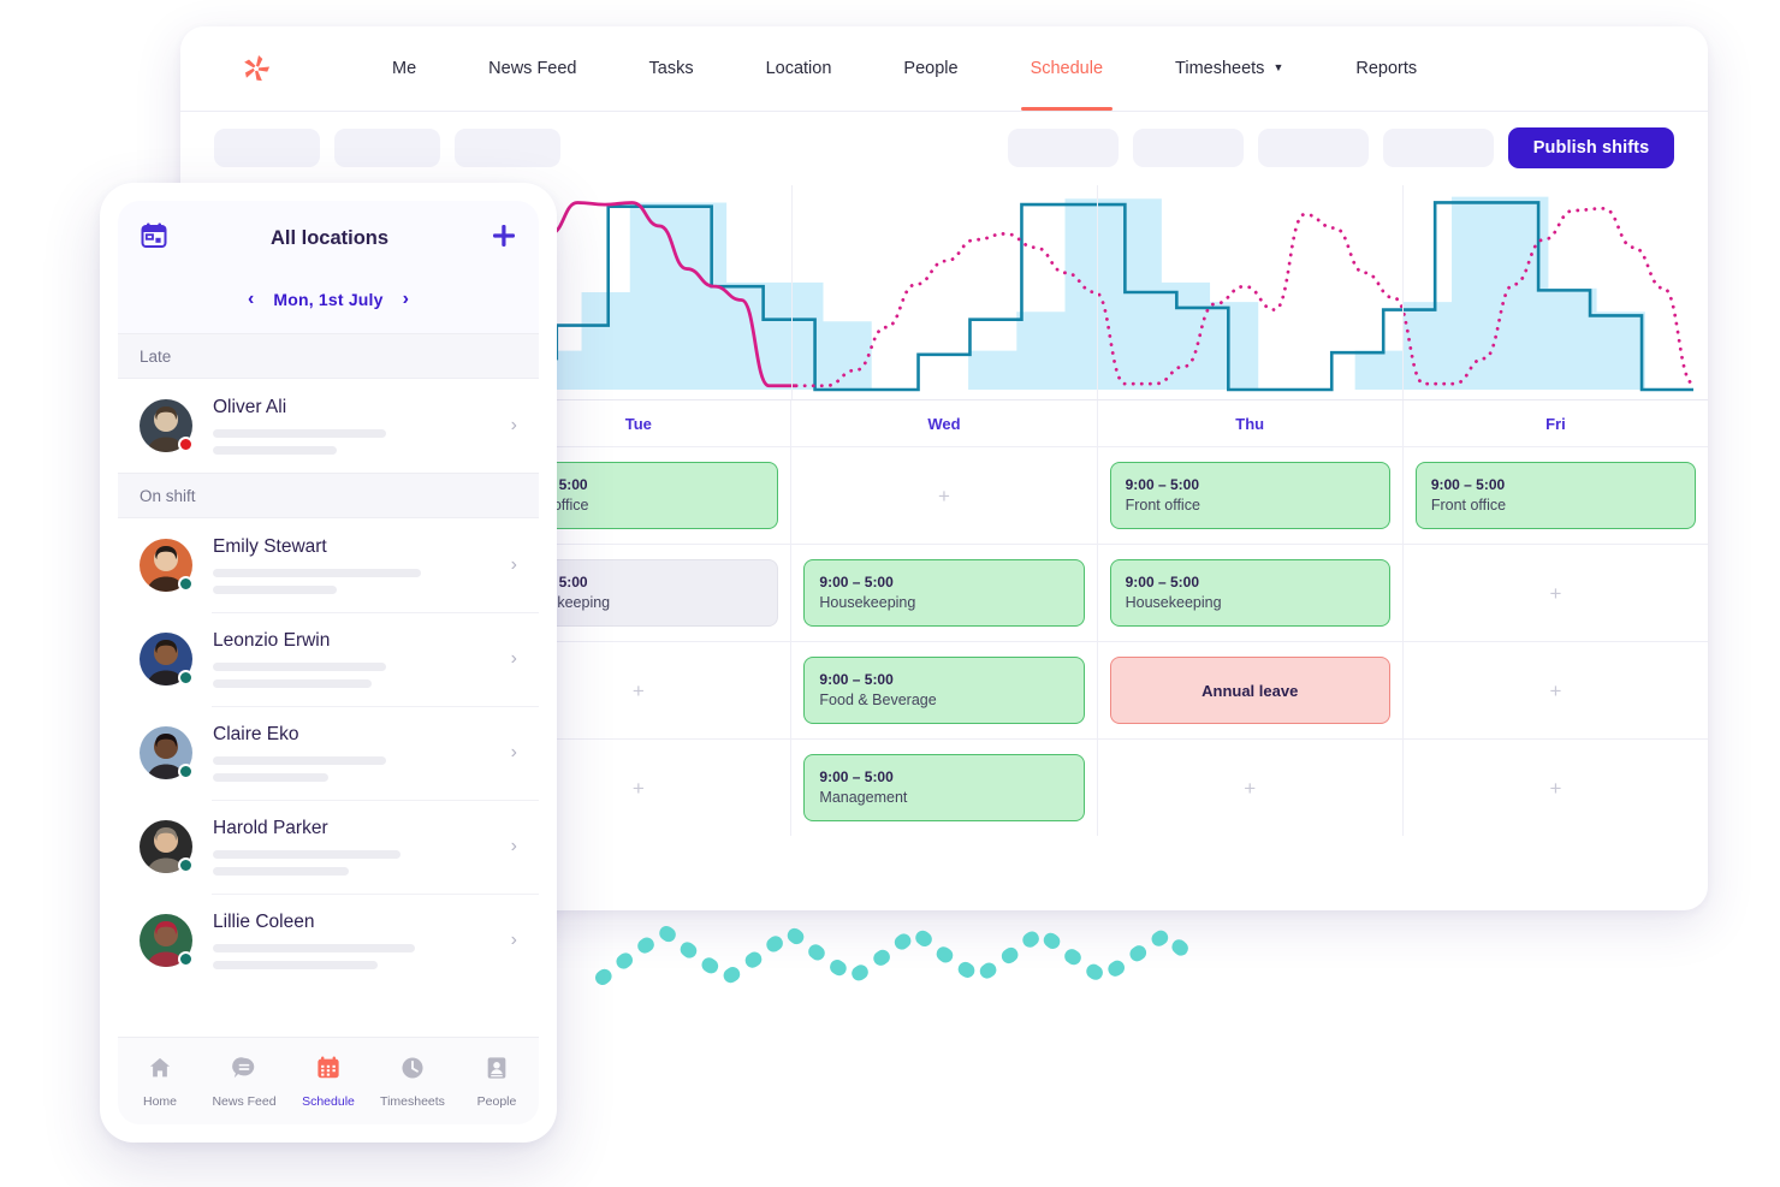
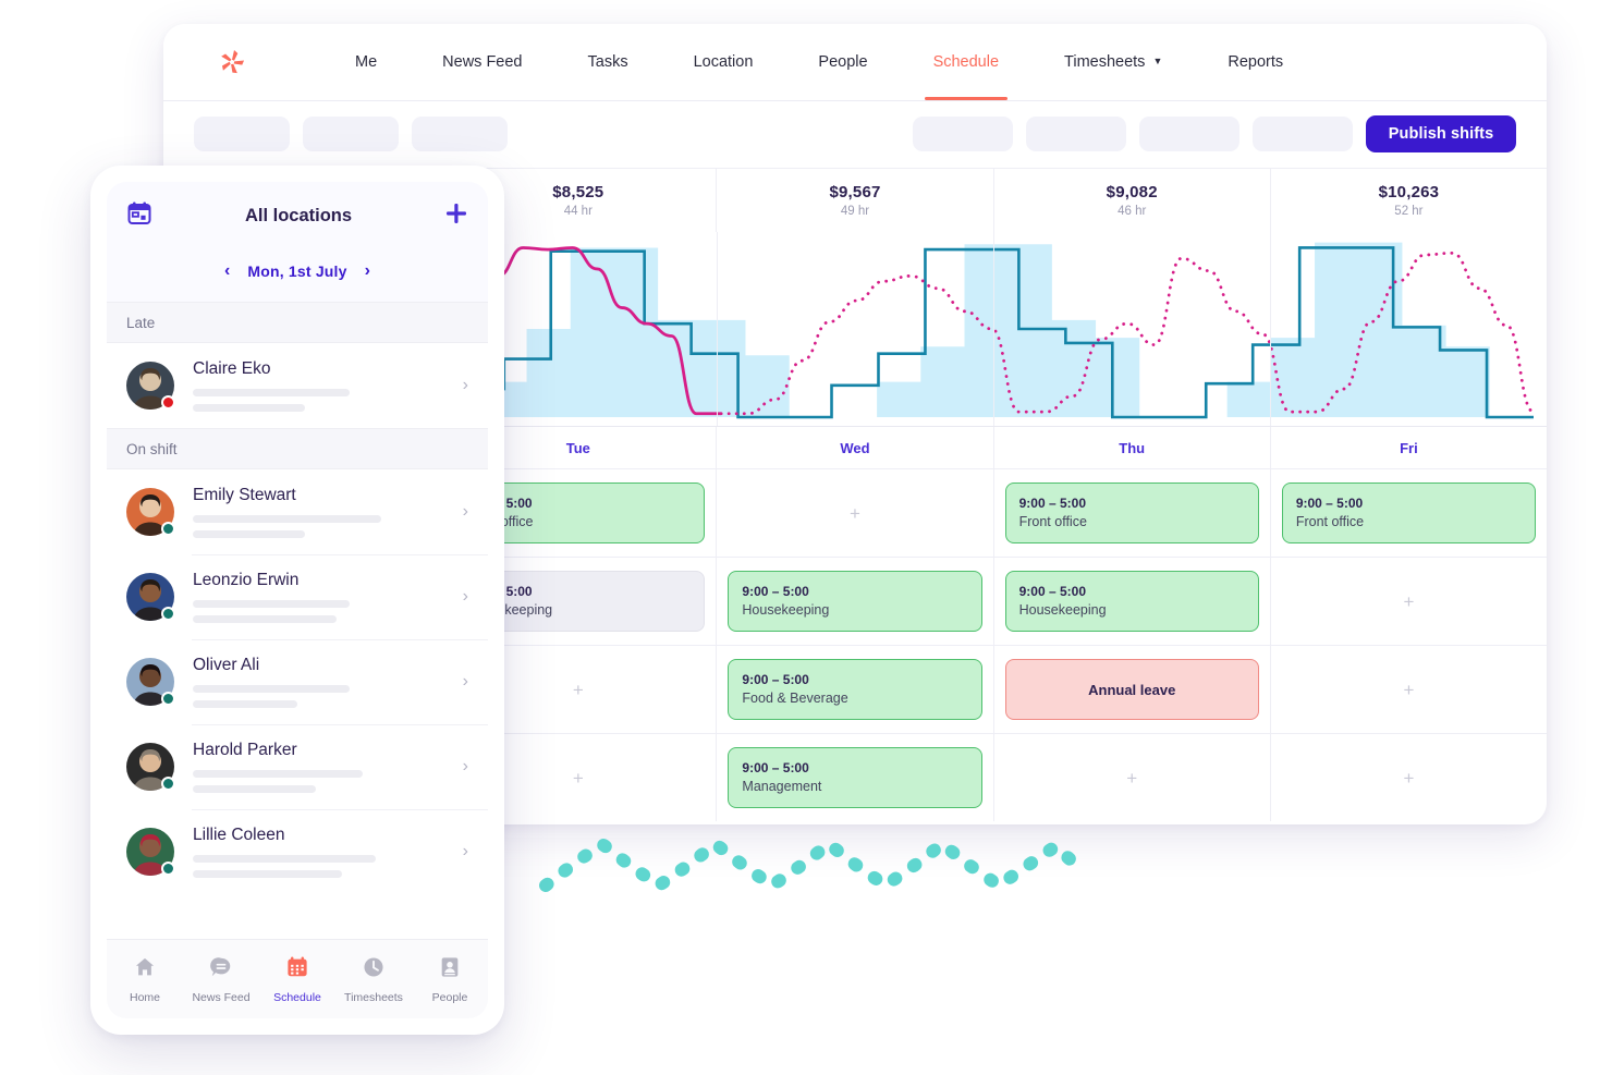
  Me
  News Feed
  Tasks
  Location
  People
  Schedule
  Timesheets
  ▼
  Reports
  Publish shifts
+ $8,525
+ 44 hr
+ $9,567
+ 49 hr
+ $9,082
+ 46 hr
+ $10,263
+ 52 hr
  Tue
  Wed
  Thu
  Fri
  +
  9:00 – 5:00
  Front office
  9:00 – 5:00
  Front office
  9:00 – 5:00
  Housekeeping
  9:00 – 5:00
  Housekeeping
  +
  +
  9:00 – 5:00
  Food & Beverage
  Annual leave
  +
  +
  9:00 – 5:00
  Management
  +
  +
  All locations
  ‹
  Mon, 1st July
  ›
  Late
- Oliver Ali
+ Claire Eko
  ›
  On shift
  Emily Stewart
  ›
  Leonzio Erwin
  ›
- Claire Eko
+ Oliver Ali
  ›
  Harold Parker
  ›
  Lillie Coleen
  ›
  Home
  News Feed
  Schedule
  Timesheets
  People
